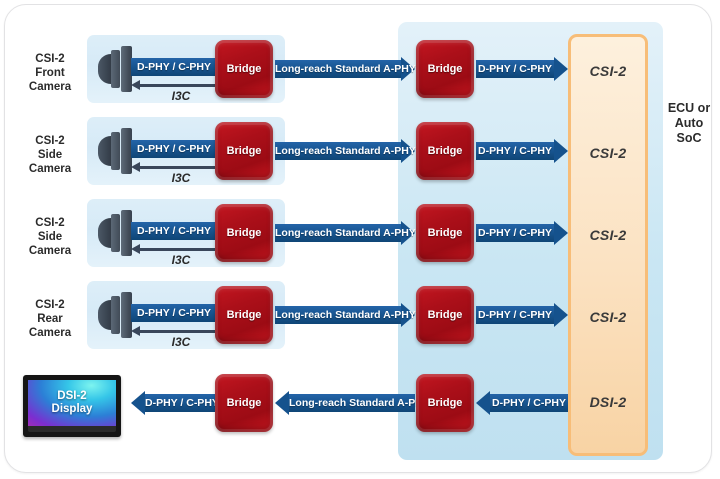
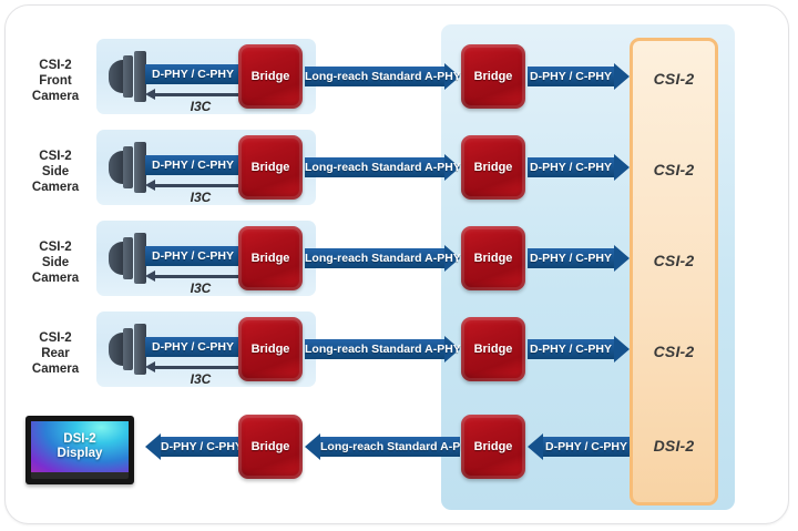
  CSI-2
  CSI-2
  CSI-2
  CSI-2
  DSI-2
- ECU or
- Auto
- SoC
  CSI-2
  Front
  Camera
  D-PHY / C-PHY
  I3C
  Bridge
  Long-reach Standard A-PHY
  Bridge
  D-PHY / C-PHY
  CSI-2
  Side
  Camera
  D-PHY / C-PHY
  I3C
  Bridge
  Long-reach Standard A-PHY
  Bridge
  D-PHY / C-PHY
  CSI-2
  Side
  Camera
  D-PHY / C-PHY
  I3C
  Bridge
  Long-reach Standard A-PHY
  Bridge
  D-PHY / C-PHY
  CSI-2
  Rear
  Camera
  D-PHY / C-PHY
  I3C
  Bridge
  Long-reach Standard A-PHY
  Bridge
  D-PHY / C-PHY
  DSI-2
  Display
  D-PHY / C-PH
  Bridge
  Long-reach Standard A-P
  Bridge
  D-PHY / C-PHY
